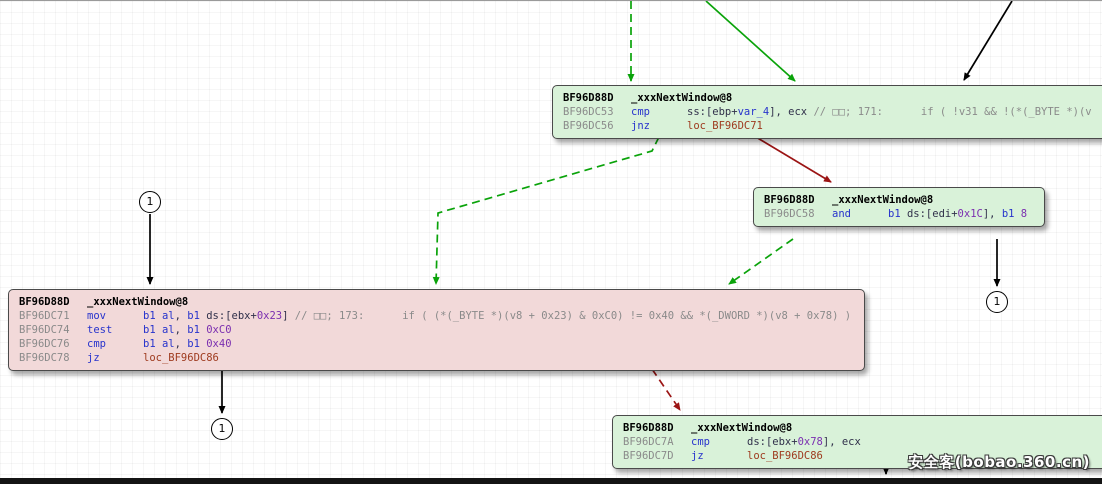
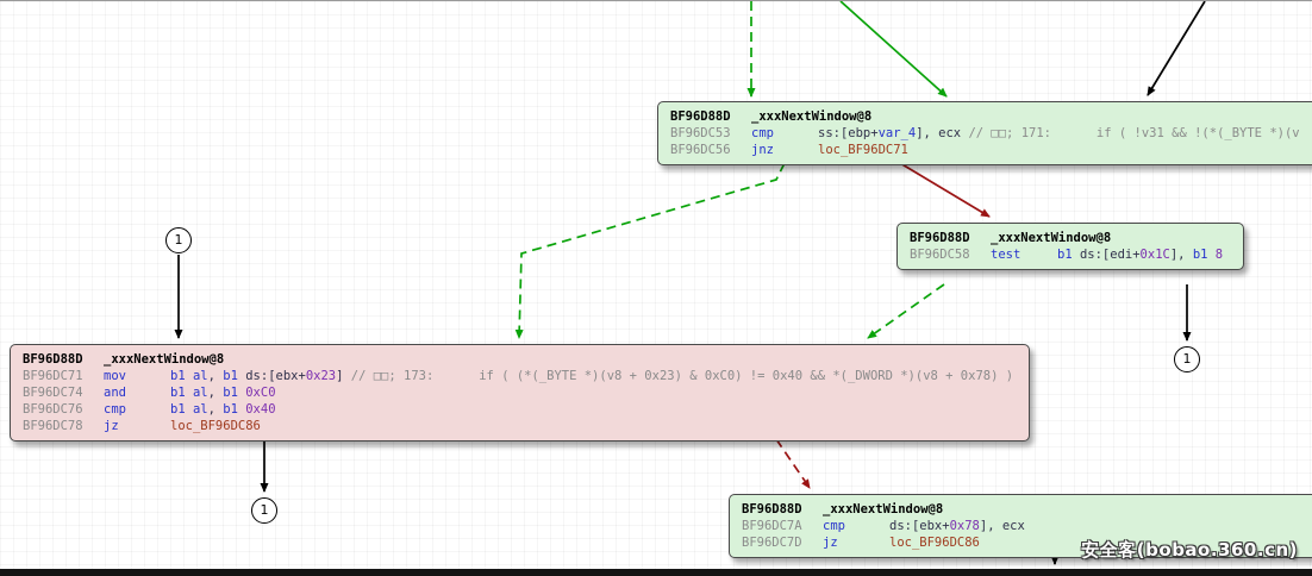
  BF96D88D _xxxNextWindow@8
  BF96DC53 cmp ss:[ebp+var_4], ecx // □□; 171: if ( !v31 && !(*(_BYTE *)(v
  BF96DC56 jnz loc_BF96DC71
  BF96D88D _xxxNextWindow@8
- BF96DC58 and b1 ds:[edi+0x1C], b1 8
+ BF96DC58 test b1 ds:[edi+0x1C], b1 8
  BF96D88D _xxxNextWindow@8
  BF96DC71 mov b1 al, b1 ds:[ebx+0x23] // □□; 173: if ( (*(_BYTE *)(v8 + 0x23) & 0xC0) != 0x40 && *(_DWORD *)(v8 + 0x78) )
- BF96DC74 test b1 al, b1 0xC0
+ BF96DC74 and b1 al, b1 0xC0
  BF96DC76 cmp b1 al, b1 0x40
  BF96DC78 jz loc_BF96DC86
  BF96D88D _xxxNextWindow@8
  BF96DC7A cmp ds:[ebx+0x78], ecx
  BF96DC7D jz loc_BF96DC86
  1
  1
  1
  安全客(bobao.360.cn)
